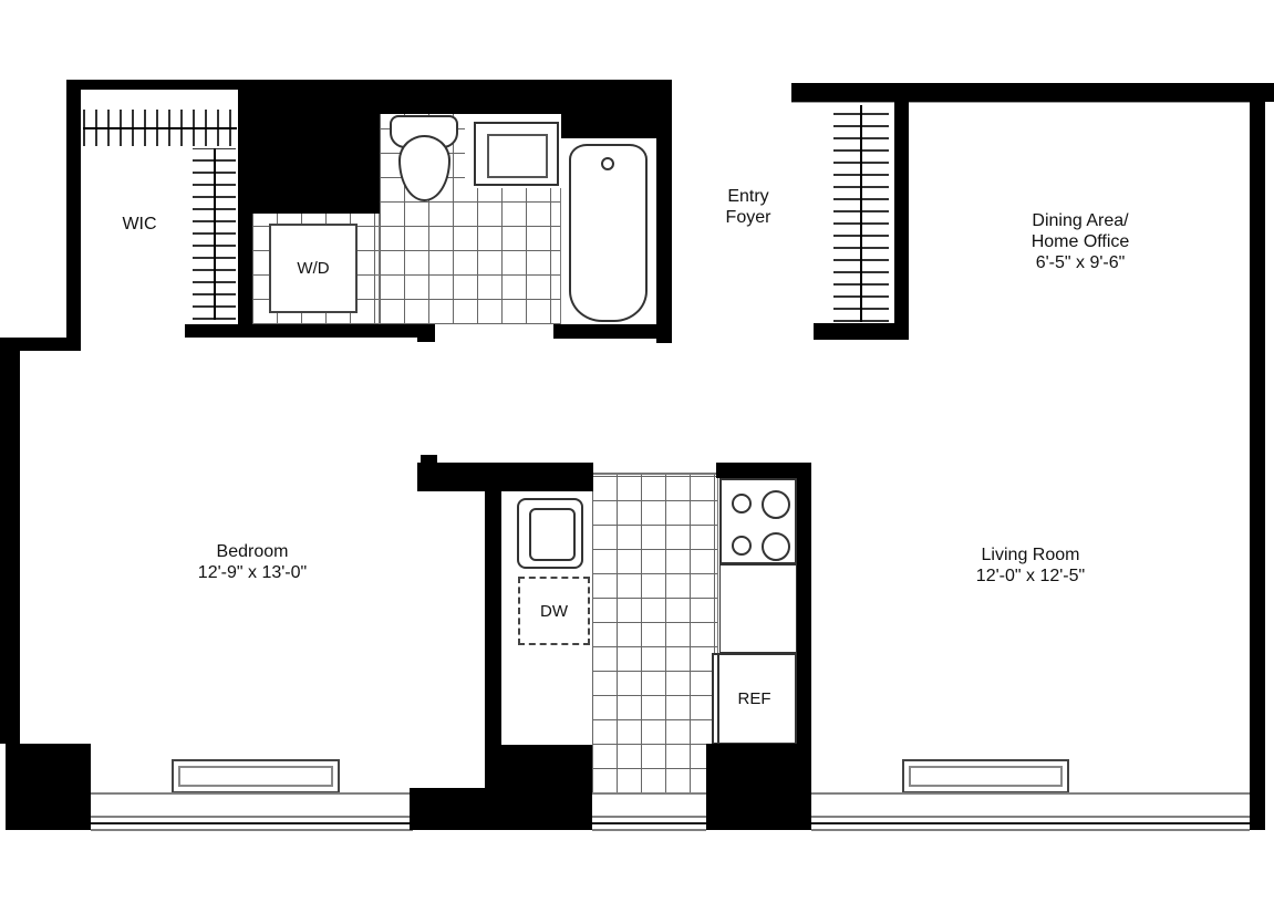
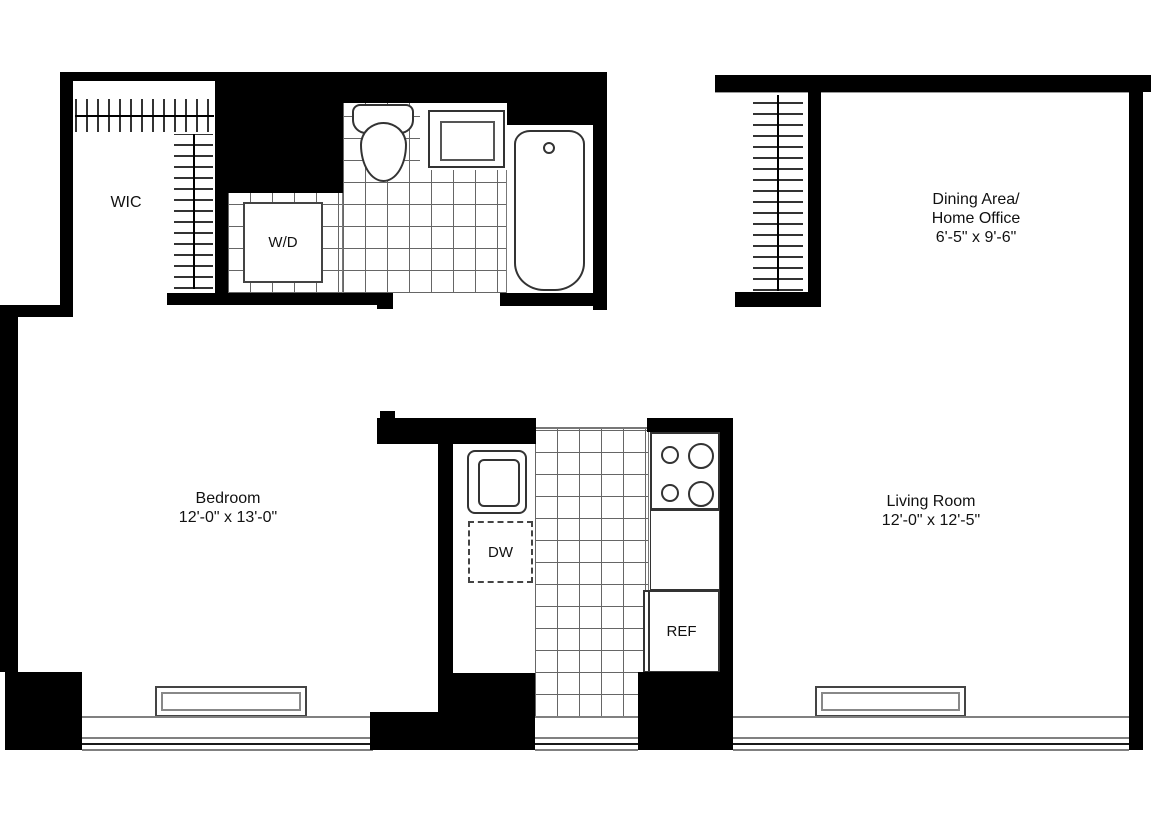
  W/D
  DW
  REF
  WIC
- Entry
- Foyer
  Dining Area/
  Home Office
  6'-5" x 9'-6"
  Bedroom
- 12'-9" x 13'-0"
+ 12'-0" x 13'-0"
  Living Room
  12'-0" x 12'-5"
